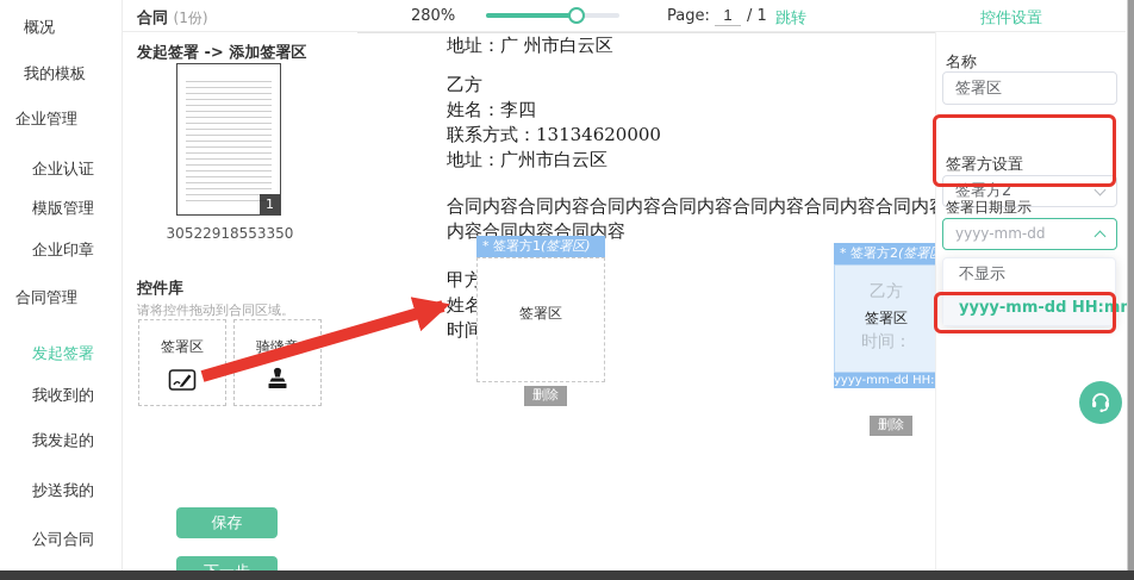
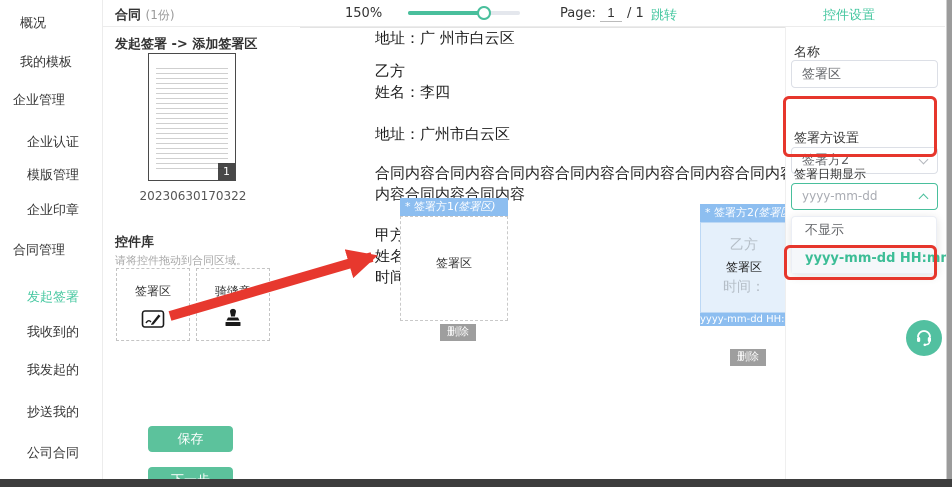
  概况
  我的模板
  企业管理
  企业认证
  模版管理
  企业印章
  合同管理
  发起签署
  我收到的
  我发起的
  抄送我的
  公司合同
  合同 (1份)
- 280%
+ 150%
  Page:
  1
  / 1
  跳转
  控件设置
  发起签署 -> 添加签署区
  1
- 30522918553350
+ 20230630170322
  控件库
  请将控件拖动到合同区域。
  签署区
  保存
  地址：广 州市白云区
  乙方
  姓名：李四
- 联系方式：13134620000
  地址：广州市白云区
  合同内容合同内容合同内容合同内容合同内容合同内容合同内
  内容合同内容合同内容
  甲方
  * 签署方1(签署区)
  签署区
  删除
  * 签署方2(签署
  乙方
  签署区
  时间：
  yyyy-mm-dd HH:
  删除
  名称
  签署区
  签署方设置
  签署方2
  签署日期显示
  不显示
  yyyy-mm-dd HH:m
